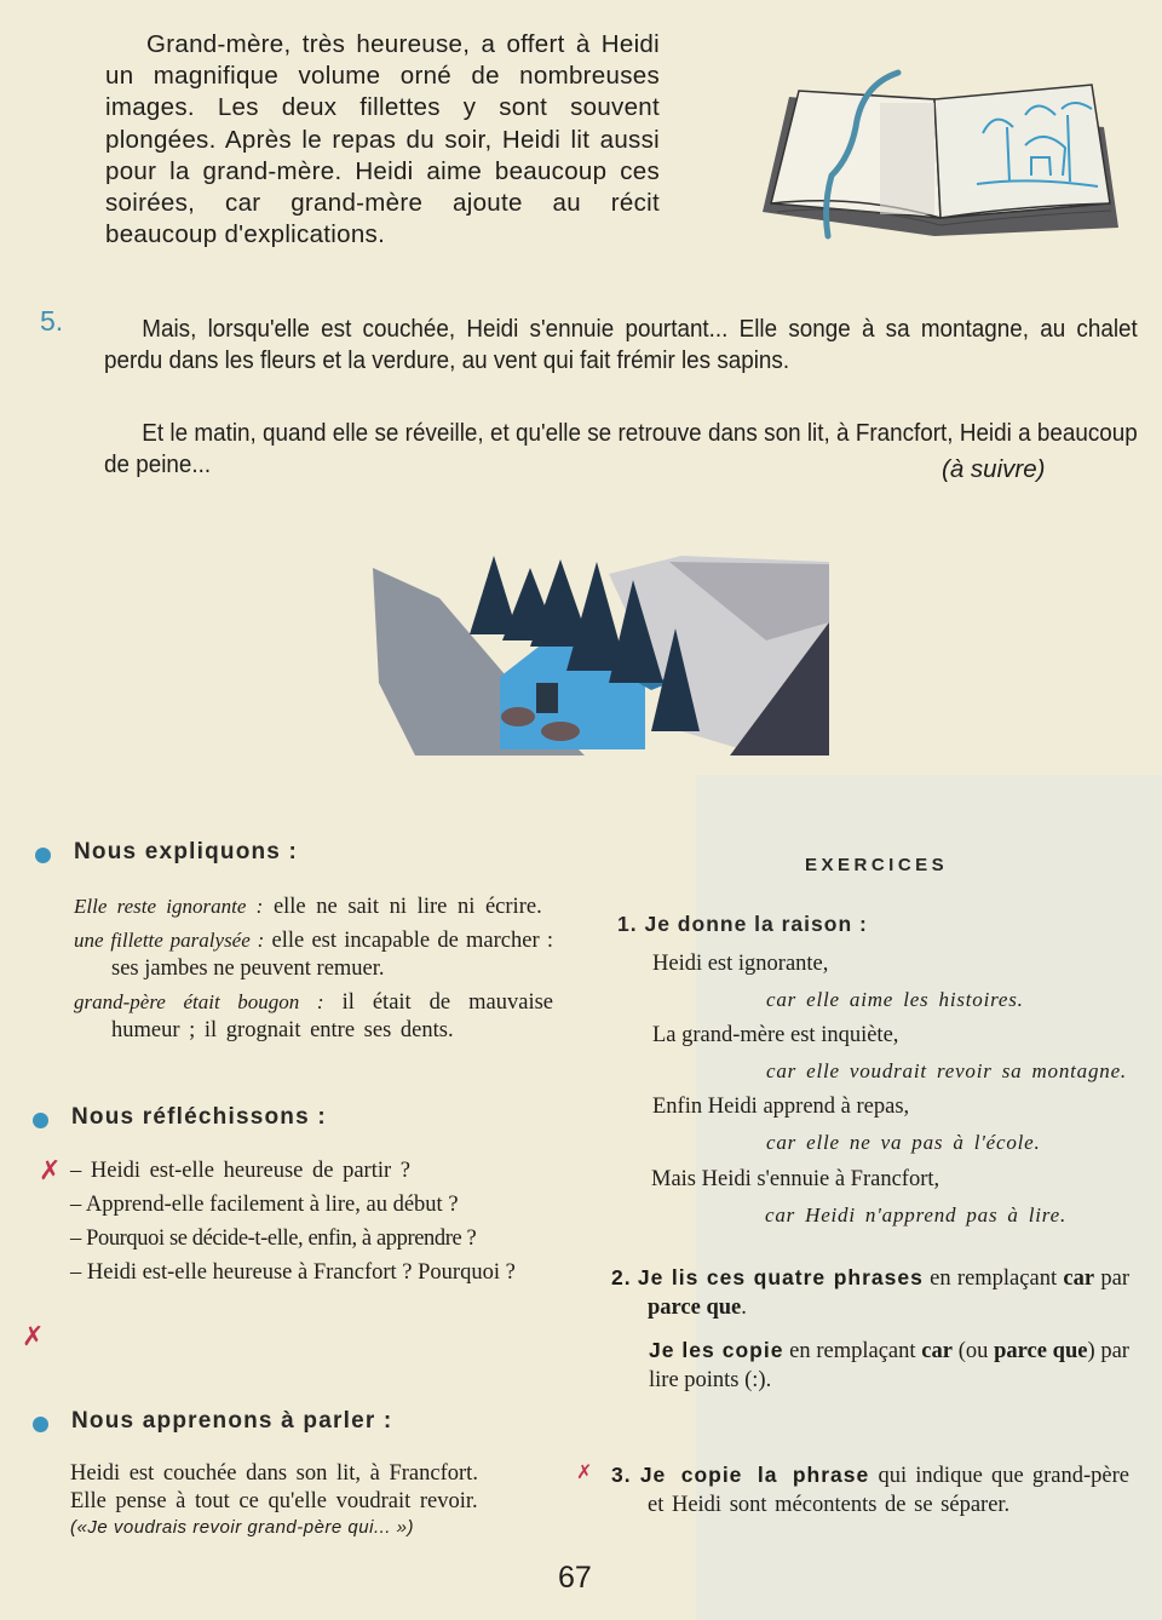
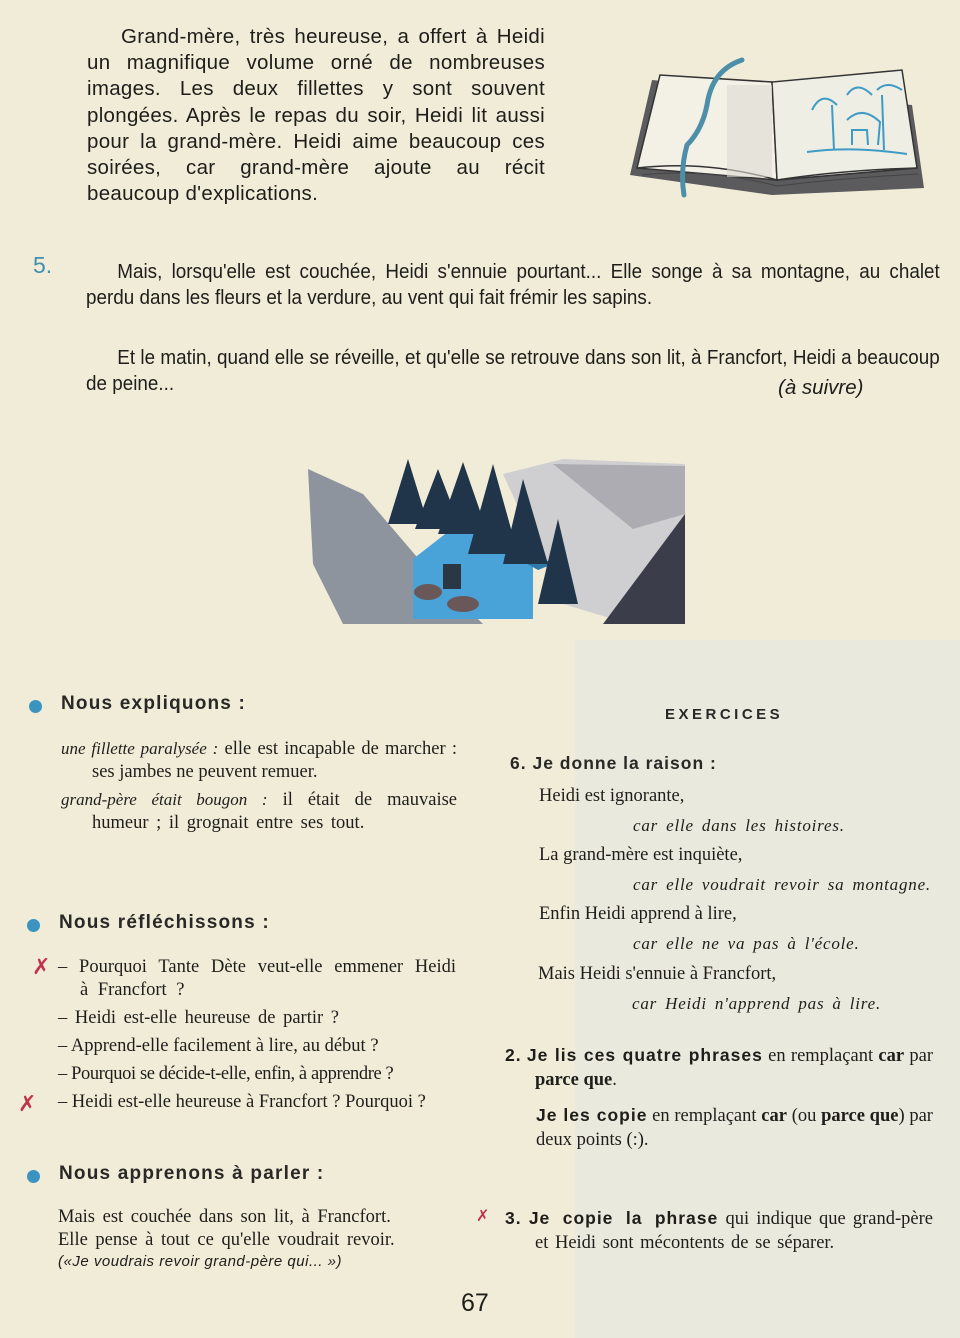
  Grand-mère, très heureuse, a offert à Heidi un magnifique volume orné de nombreuses images. Les deux fillettes y sont souvent plongées. Après le repas du soir, Heidi lit aussi pour la grand-mère. Heidi aime beaucoup ces soirées, car grand-mère ajoute au récit beaucoup d'explications.
  5.
  Mais, lorsqu'elle est couchée, Heidi s'ennuie pourtant... Elle songe à sa montagne, au chalet perdu dans les fleurs et la verdure, au vent qui fait frémir les sapins.
  Et le matin, quand elle se réveille, et qu'elle se retrouve dans son lit, à Francfort, Heidi a beaucoup de peine...
  (à suivre)
  Nous expliquons :
- Elle reste ignorante : elle ne sait ni lire ni écrire.
  une fillette paralysée : elle est incapable de marcher : ses jambes ne peuvent remuer.
- grand-père était bougon : il était de mauvaise humeur ; il grognait entre ses dents.
+ grand-père était bougon : il était de mauvaise humeur ; il grognait entre ses tout.
  Nous réfléchissons :
  ✗
  ✗
+ – Pourquoi Tante Dète veut-elle emmener Heidi à Francfort ?
  – Heidi est-elle heureuse de partir ?
  – Apprend-elle facilement à lire, au début ?
  – Pourquoi se décide-t-elle, enfin, à apprendre ?
  – Heidi est-elle heureuse à Francfort ? Pourquoi ?
  Nous apprenons à parler :
- Heidi est couchée dans son lit, à Francfort.
+ Mais est couchée dans son lit, à Francfort.
  Elle pense à tout ce qu'elle voudrait revoir.
  («Je voudrais revoir grand-père qui... »)
  EXERCICES
- 1. Je donne la raison :
+ 6. Je donne la raison :
  Heidi est ignorante,
- car elle aime les histoires.
+ car elle dans les histoires.
  La grand-mère est inquiète,
  car elle voudrait revoir sa montagne.
- Enfin Heidi apprend à repas,
+ Enfin Heidi apprend à lire,
  car elle ne va pas à l'école.
  Mais Heidi s'ennuie à Francfort,
  car Heidi n'apprend pas à lire.
  2. Je lis ces quatre phrases en remplaçant car par parce que.
- Je les copie en remplaçant car (ou parce que) par lire points (:).
+ Je les copie en remplaçant car (ou parce que) par deux points (:).
  ✗
  3. Je copie la phrase qui indique que grand-père et Heidi sont mécontents de se séparer.
  67
